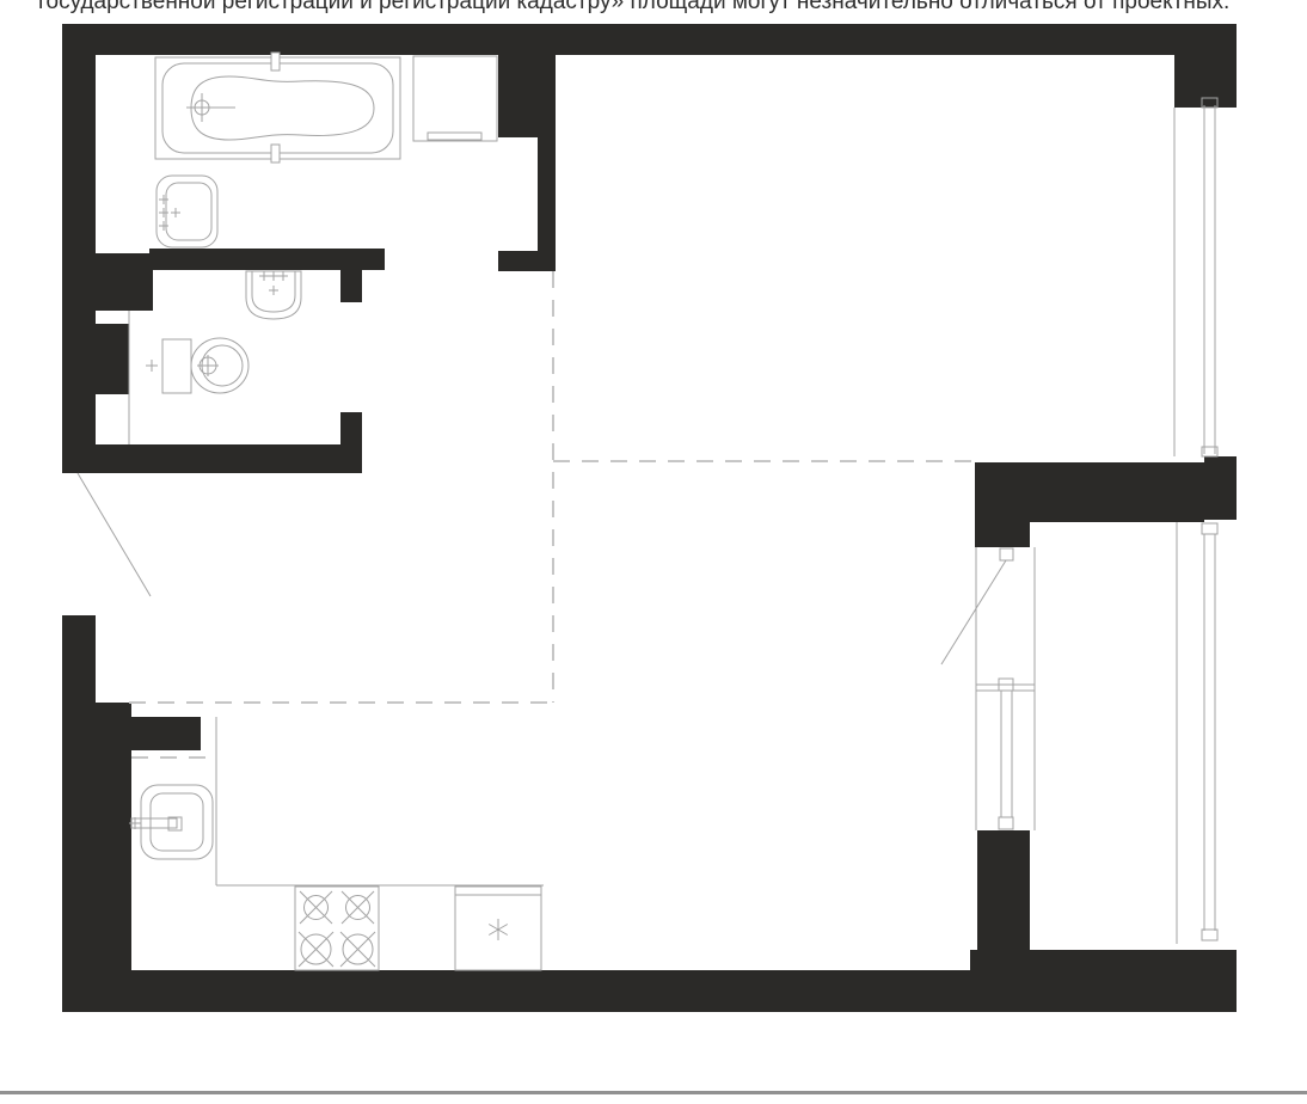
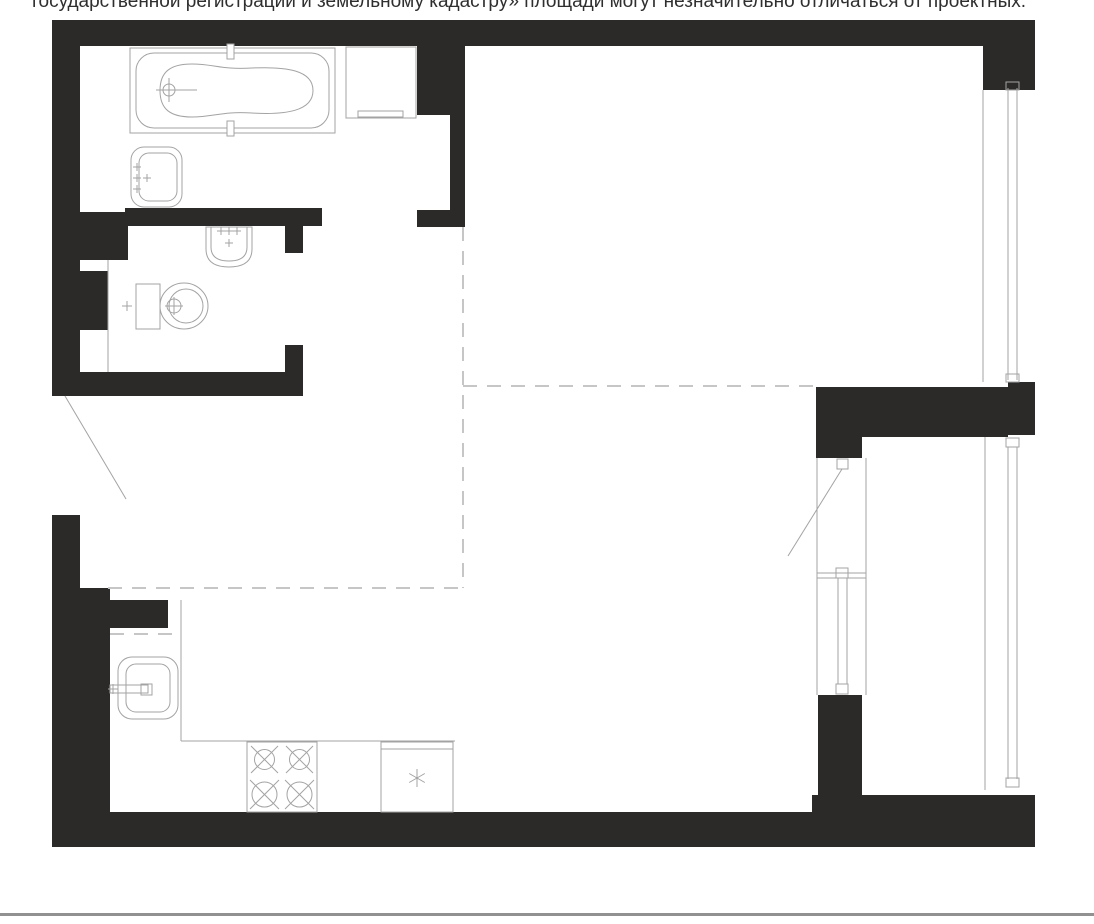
- государственной регистрации и регистрации кадастру» площади могут незначительно отличаться от проектных.
+ государственной регистрации и земельному кадастру» площади могут незначительно отличаться от проектных.
